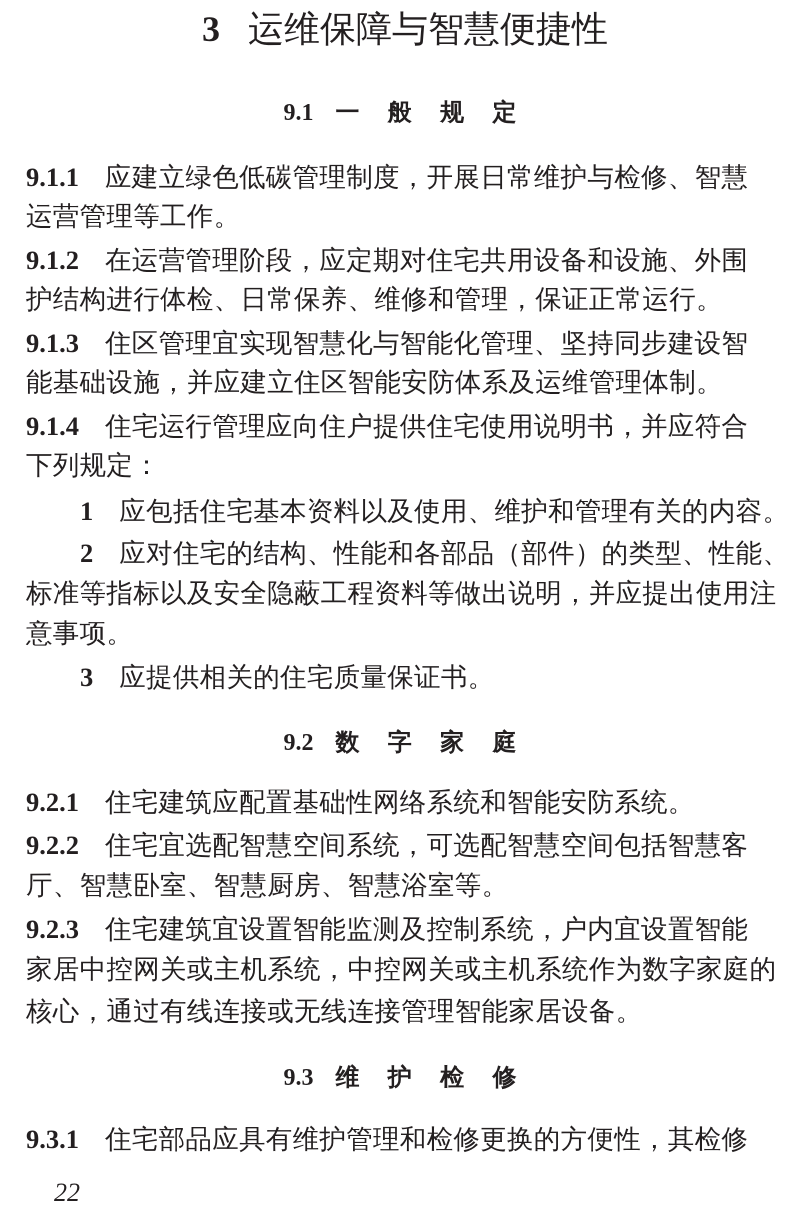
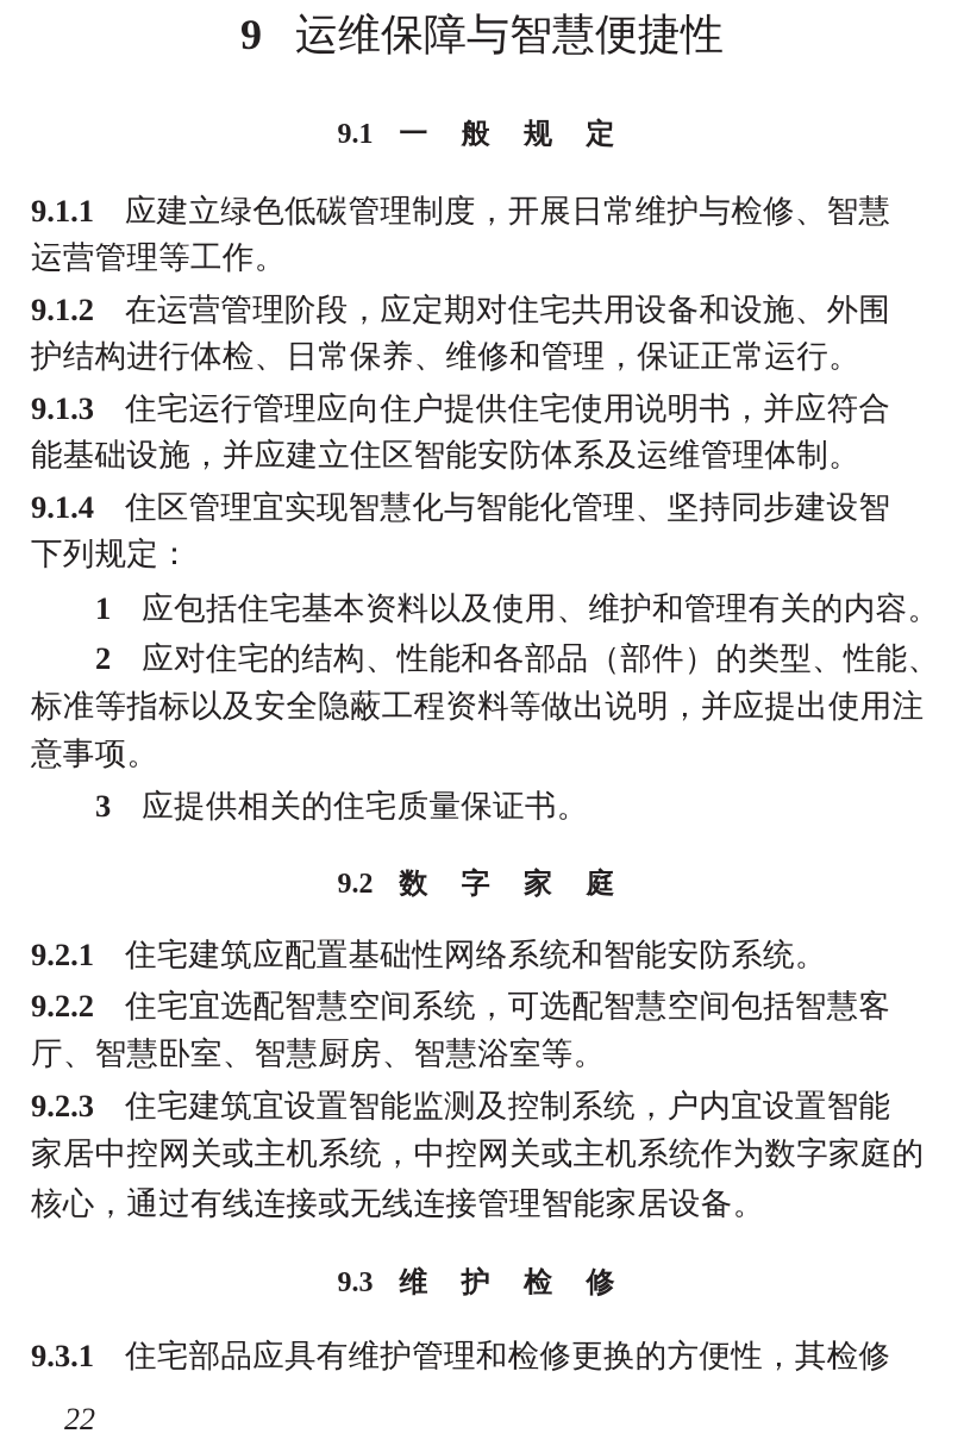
- 3 运维保障与智慧便捷性
+ 9 运维保障与智慧便捷性
  9.1 一 般 规 定
  9.1.1 应建立绿色低碳管理制度，开展日常维护与检修、智慧
  运营管理等工作。
  9.1.2 在运营管理阶段，应定期对住宅共用设备和设施、外围
  护结构进行体检、日常保养、维修和管理，保证正常运行。
- 9.1.3 住区管理宜实现智慧化与智能化管理、坚持同步建设智
+ 9.1.3 住宅运行管理应向住户提供住宅使用说明书，并应符合
  能基础设施，并应建立住区智能安防体系及运维管理体制。
- 9.1.4 住宅运行管理应向住户提供住宅使用说明书，并应符合
+ 9.1.4 住区管理宜实现智慧化与智能化管理、坚持同步建设智
  下列规定：
  1 应包括住宅基本资料以及使用、维护和管理有关的内容。
  2 应对住宅的结构、性能和各部品（部件）的类型、性能、
  标准等指标以及安全隐蔽工程资料等做出说明，并应提出使用注
  意事项。
  3 应提供相关的住宅质量保证书。
  9.2 数 字 家 庭
  9.2.1 住宅建筑应配置基础性网络系统和智能安防系统。
  9.2.2 住宅宜选配智慧空间系统，可选配智慧空间包括智慧客
  厅、智慧卧室、智慧厨房、智慧浴室等。
  9.2.3 住宅建筑宜设置智能监测及控制系统，户内宜设置智能
  家居中控网关或主机系统，中控网关或主机系统作为数字家庭的
  核心，通过有线连接或无线连接管理智能家居设备。
  9.3 维 护 检 修
  9.3.1 住宅部品应具有维护管理和检修更换的方便性，其检修
  22
